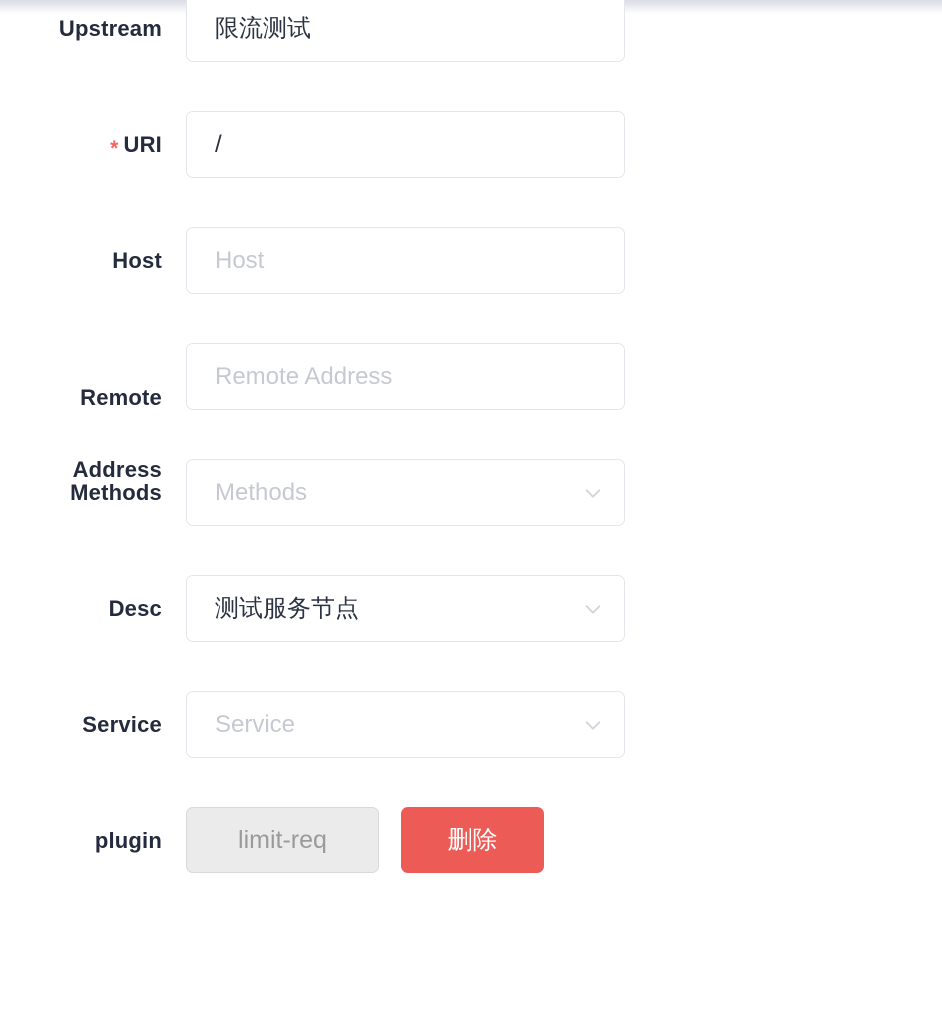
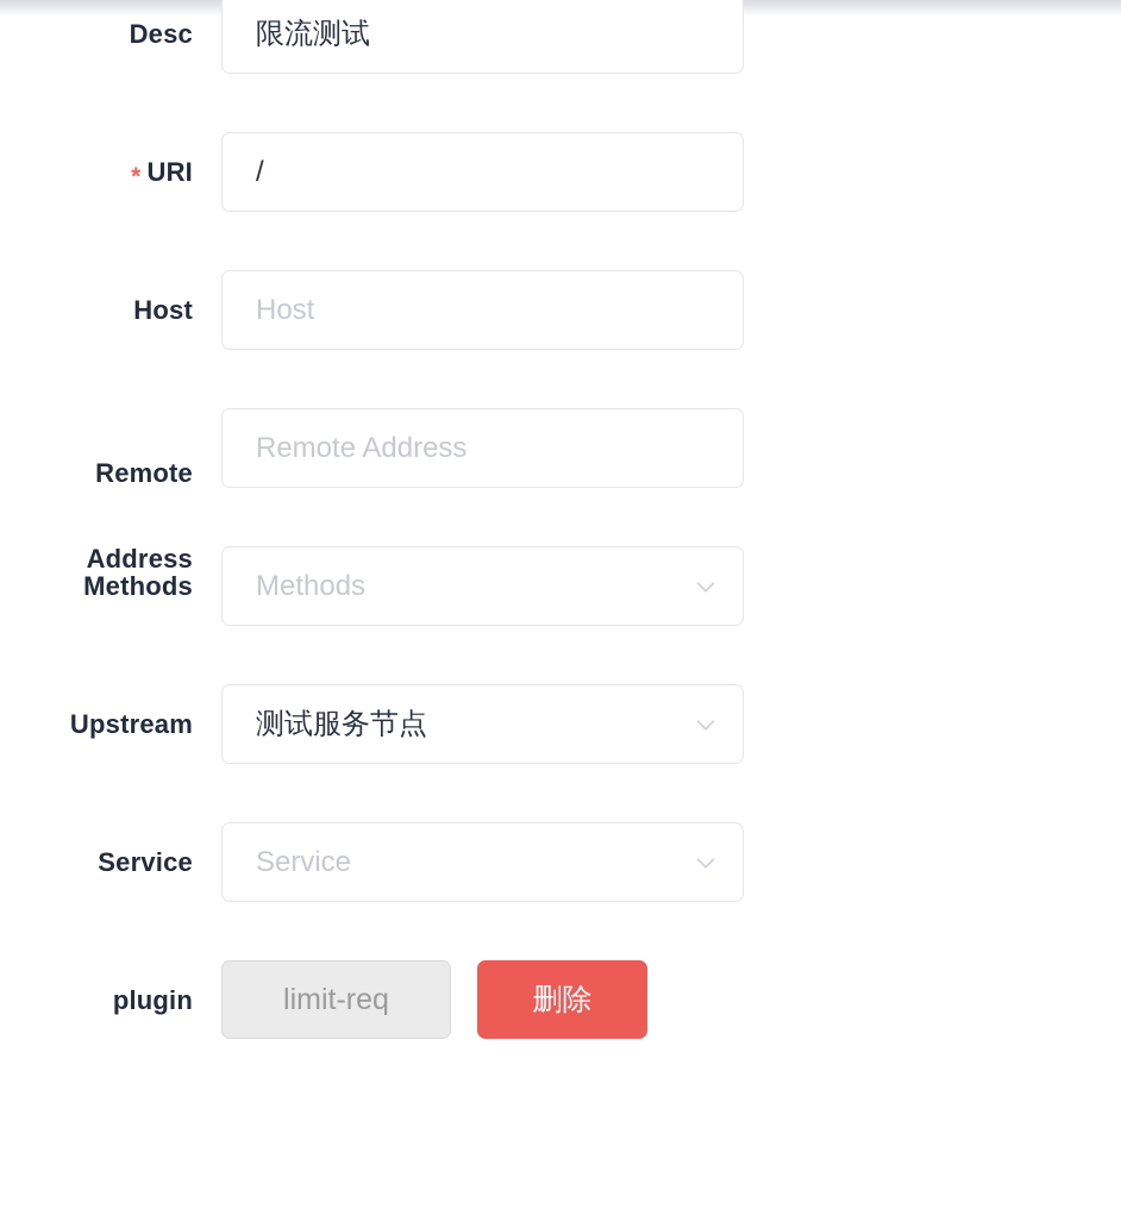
- Upstream
+ Desc
  限流测试
  * URI
  /
  Host
  Host
  Remote Address
  Remote Address
  Methods
  Methods
- Desc
+ Upstream
  测试服务节点
  Service
  Service
  plugin
  limit-req
  删除
